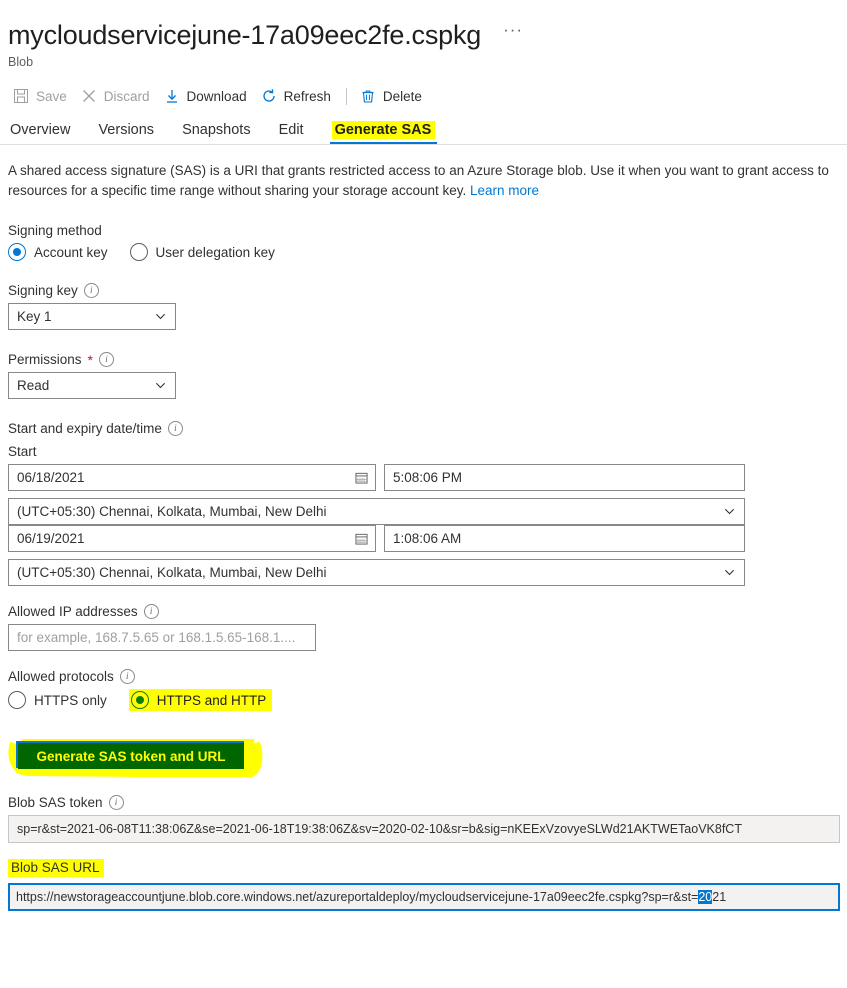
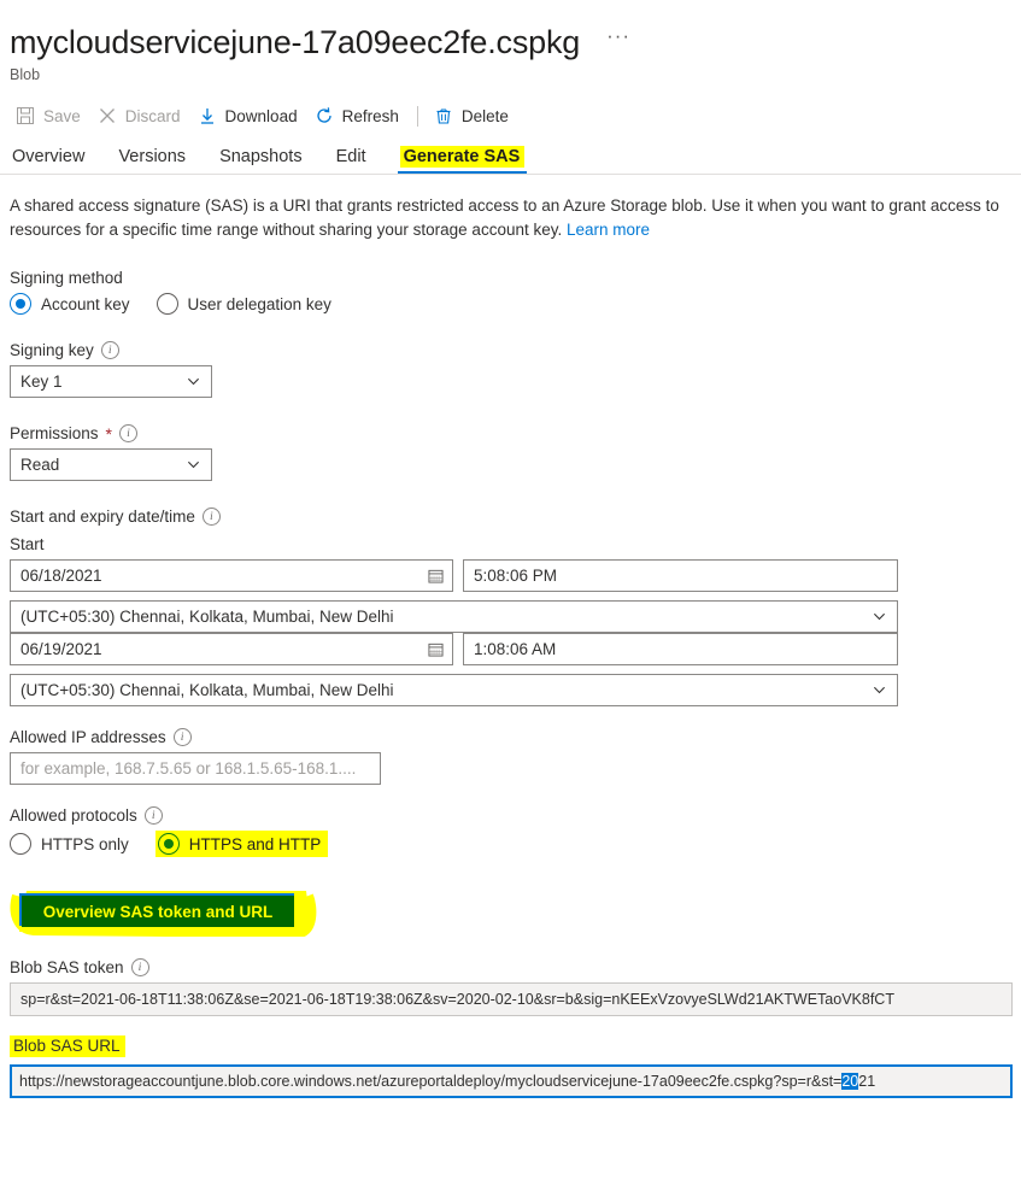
  mycloudservicejune-17a09eec2fe.cspkg
  ···
  Blob
  Save
  Discard
  Download
  Refresh
  Delete
  Overview
  Versions
  Snapshots
  Edit
  Generate SAS
  A shared access signature (SAS) is a URI that grants restricted access to an Azure Storage blob. Use it when you want to grant access to resources for a specific time range without sharing your storage account key. Learn more
  Signing method
  Account key
  User delegation key
  Signing key
  i
  Key 1
  Permissions
  *
  i
  Read
  Start and expiry date/time
  i
  Start
  06/18/2021
  5:08:06 PM
  (UTC+05:30) Chennai, Kolkata, Mumbai, New Delhi
  06/19/2021
  1:08:06 AM
  (UTC+05:30) Chennai, Kolkata, Mumbai, New Delhi
  Allowed IP addresses
  i
  for example, 168.7.5.65 or 168.1.5.65-168.1....
  Allowed protocols
  i
  HTTPS only
  HTTPS and HTTP
- Generate SAS token and URL
+ Overview SAS token and URL
  Blob SAS token
  i
- sp=r&st=2021-06-08T11:38:06Z&se=2021-06-18T19:38:06Z&sv=2020-02-10&sr=b&sig=nKEExVzovyeSLWd21AKTWETaoVK8fCT
+ sp=r&st=2021-06-18T11:38:06Z&se=2021-06-18T19:38:06Z&sv=2020-02-10&sr=b&sig=nKEExVzovyeSLWd21AKTWETaoVK8fCT
  Blob SAS URL
  https://newstorageaccountjune.blob.core.windows.net/azureportaldeploy/mycloudservicejune-17a09eec2fe.cspkg?sp=r&st=
  20
  21
